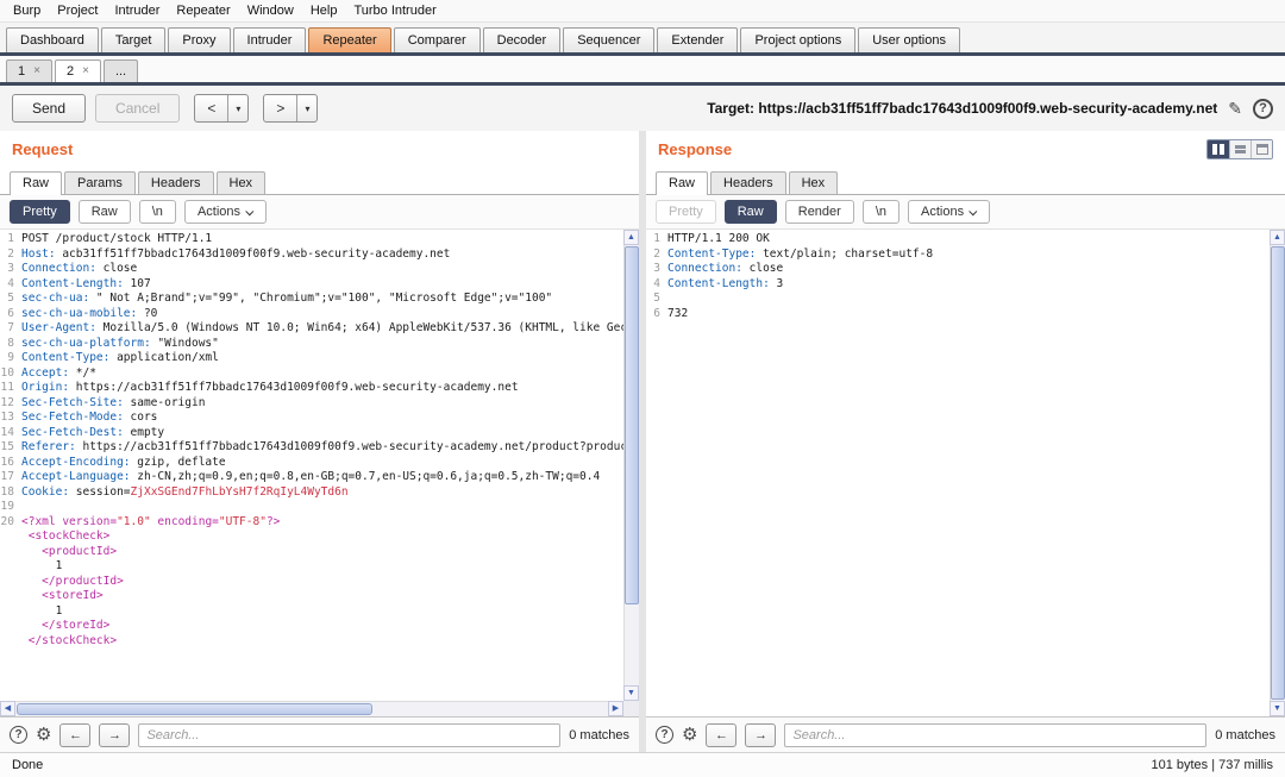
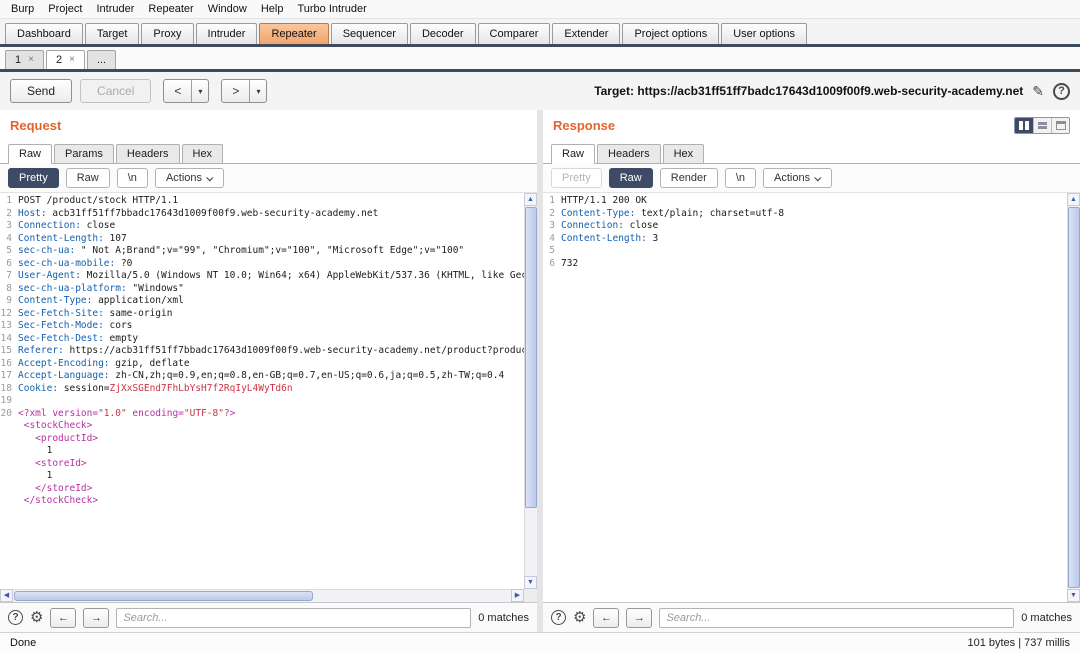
  Burp
  Project
  Intruder
  Repeater
  Window
  Help
  Turbo Intruder
  Dashboard
  Target
  Proxy
  Intruder
  Repeater
- Comparer
+ Sequencer
  Decoder
- Sequencer
+ Comparer
  Extender
  Project options
  User options
  1
  ×
  2
  ×
  ...
  Send
  Cancel
  <
  ▾
  >
  ▾
  Target: https://acb31ff51ff7badc17643d1009f00f9.web-security-academy.net
  ✎
  ?
  Request
  Raw
  Params
  Headers
  Hex
  Pretty
  Raw
  \n
  Actions
  1
  POST /product/stock HTTP/1.1
  2
  Host:
  acb31ff51ff7bbadc17643d1009f00f9.web-security-academy.net
  3
  Connection:
  close
  4
  Content-Length:
  107
  5
  sec-ch-ua:
  " Not A;Brand";v="99", "Chromium";v="100", "Microsoft Edge";v="100"
  6
  sec-ch-ua-mobile:
  ?0
  7
  User-Agent:
  Mozilla/5.0 (Windows NT 10.0; Win64; x64) AppleWebKit/537.36 (KHTML, like Ge
  8
  sec-ch-ua-platform:
  "Windows"
  9
  Content-Type:
  application/xml
- 10
- Accept:
- */*
- 11
- Origin:
- https://acb31ff51ff7bbadc17643d1009f00f9.web-security-academy.net
  12
  Sec-Fetch-Site:
  same-origin
  13
  Sec-Fetch-Mode:
  cors
  14
  Sec-Fetch-Dest:
  empty
  15
  Referer:
  https://acb31ff51ff7bbadc17643d1009f00f9.web-security-academy.net/product?produ
  16
  Accept-Encoding:
  gzip, deflate
  17
  Accept-Language:
  zh-CN,zh;q=0.9,en;q=0.8,en-GB;q=0.7,en-US;q=0.6,ja;q=0.5,zh-TW;q=0.4
  18
  Cookie:
  session=
  ZjXxSGEnd7FhLbYsH7f2RqIyL4WyTd6n
  19
  20
  <?xml version=
  "1.0"
  encoding=
  "UTF-8"
  ?>
  <stockCheck>
  <productId>
  1
- </productId>
  <storeId>
  1
  </storeId>
  </stockCheck>
  ?
  ⚙
  ←
  →
  Search...
  0 matches
  Response
  Raw
  Headers
  Hex
  Pretty
  Raw
  Render
  \n
  Actions
  1
  HTTP/1.1 200 OK
  2
  Content-Type:
  text/plain; charset=utf-8
  3
  Connection:
  close
  4
  Content-Length:
  3
  5
  6
  732
  ?
  ⚙
  ←
  →
  Search...
  0 matches
  Done
  101 bytes | 737 millis
